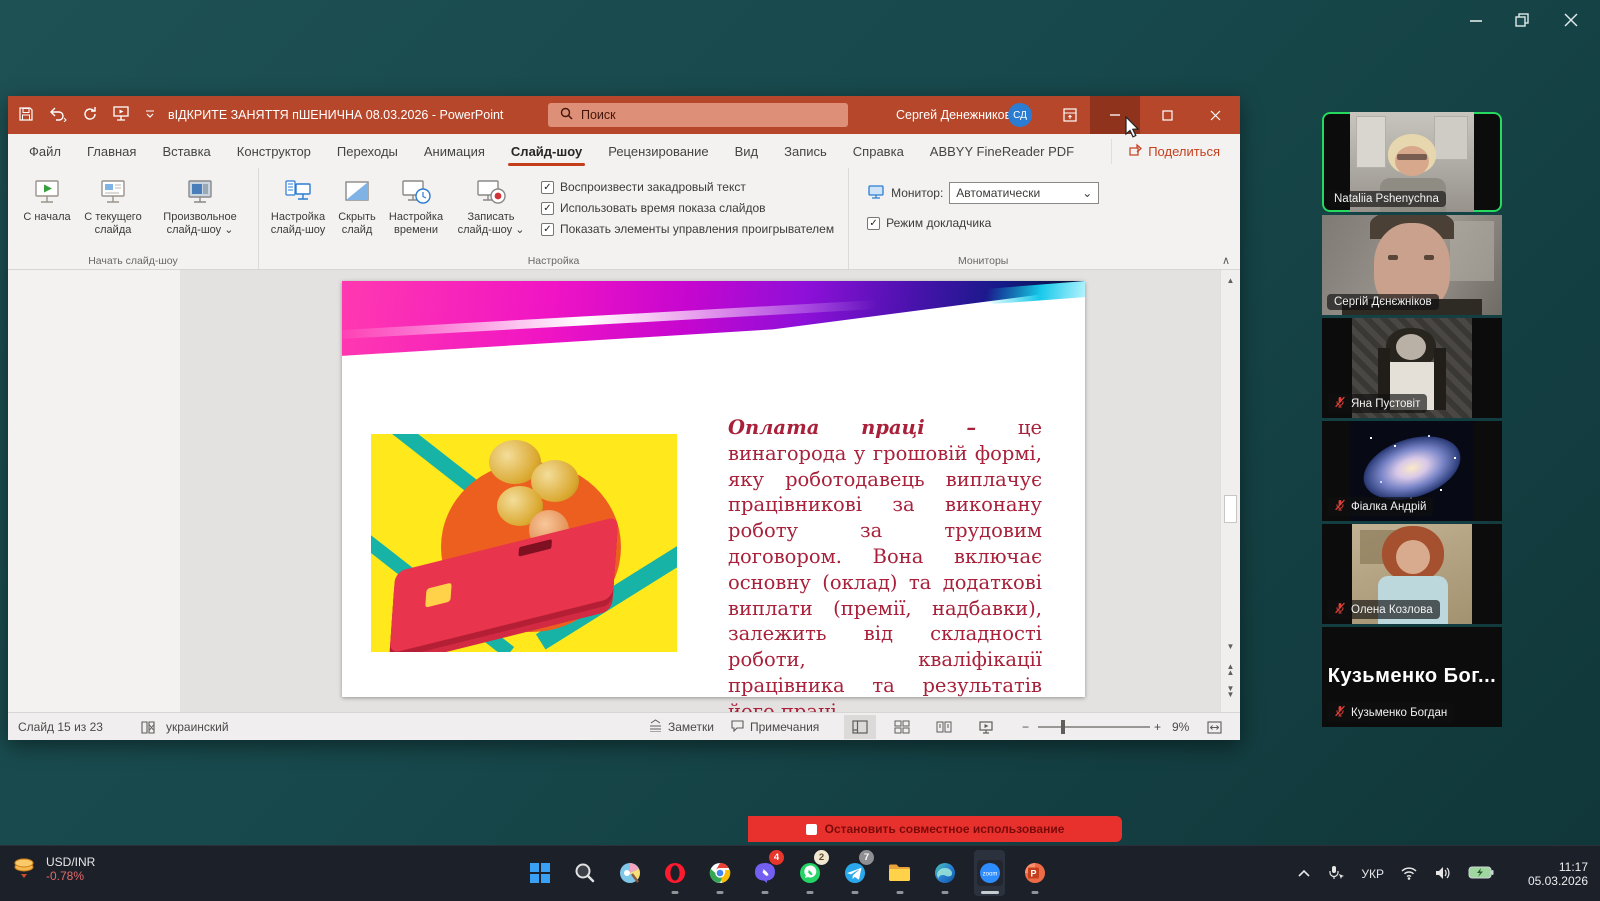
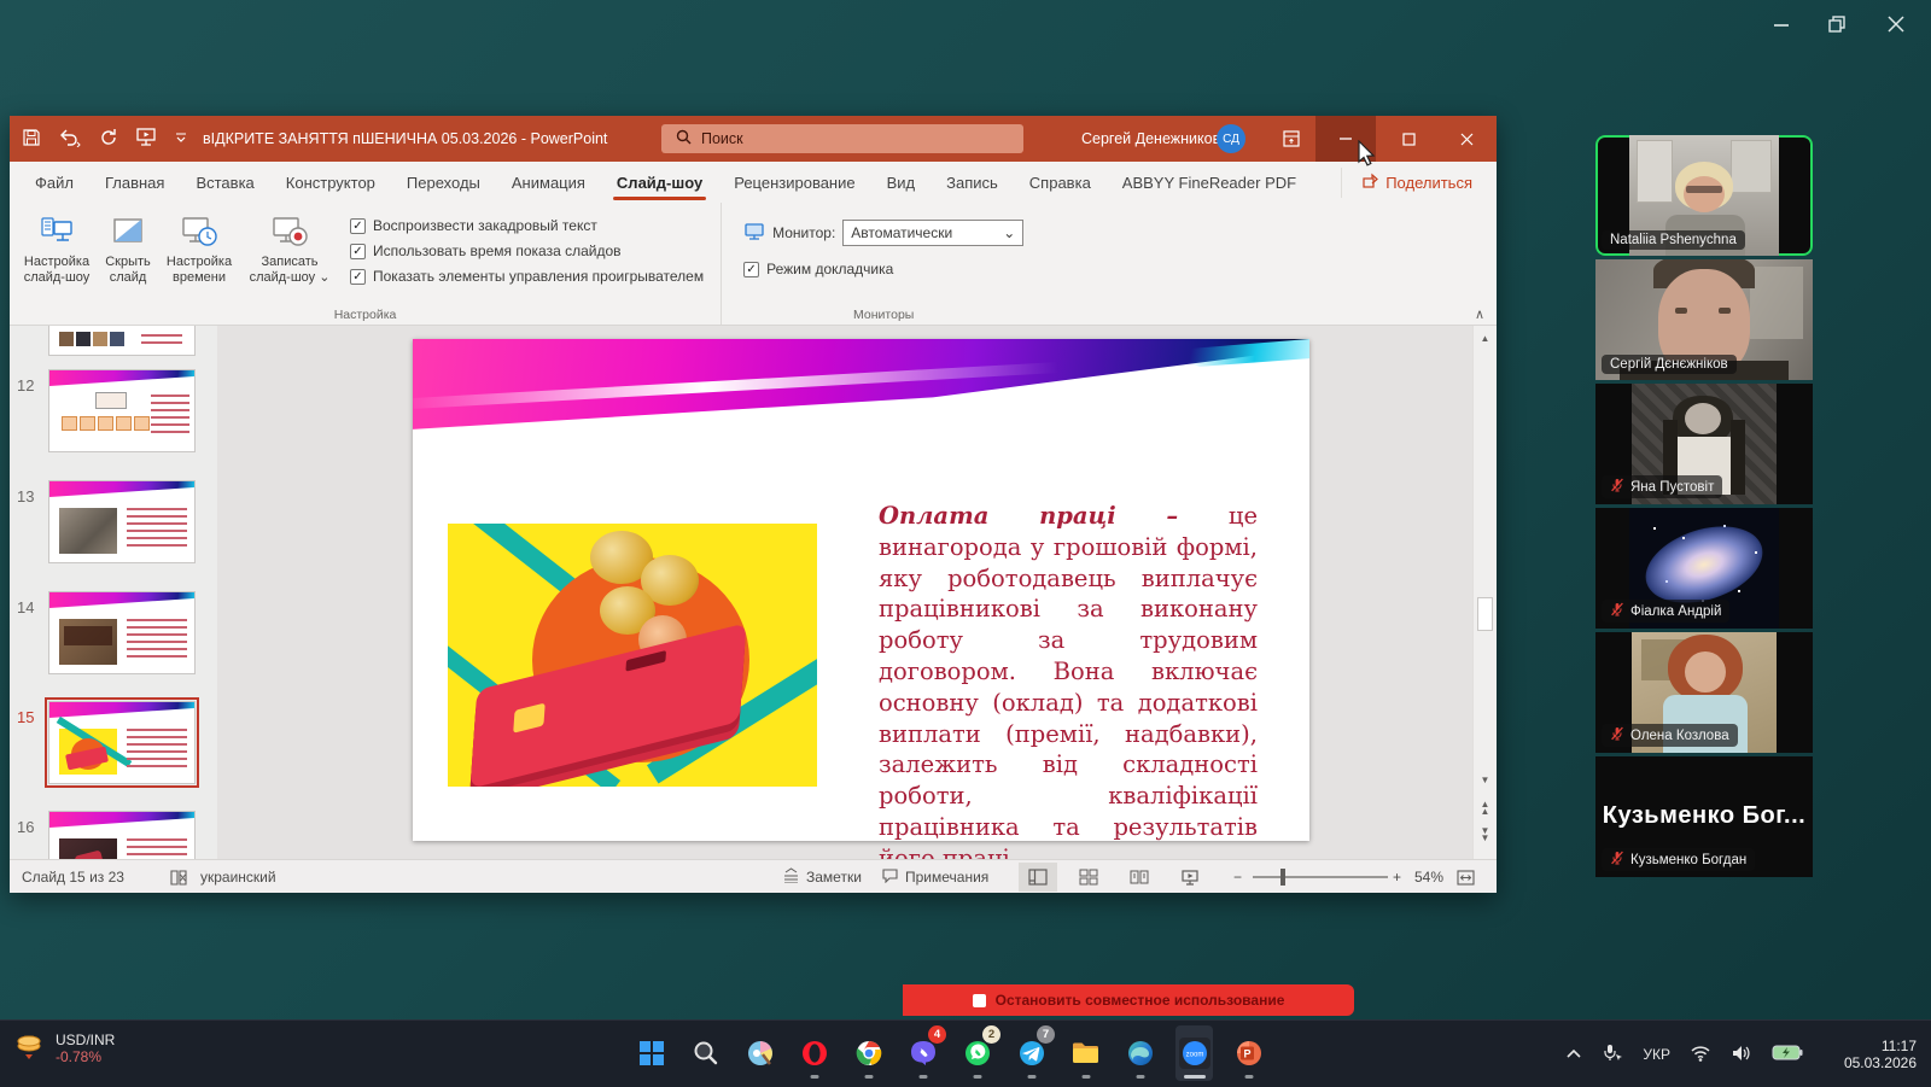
- вІДКРИТЕ ЗАНЯТТЯ пШЕНИЧНА 08.03.2026 - PowerPoint
+ вІДКРИТЕ ЗАНЯТТЯ пШЕНИЧНА 05.03.2026 - PowerPoint
  Поиск
  Сергей Денежнико
  СД
  Файл
  Главная
  Вставка
  Конструктор
  Переходы
  Анимация
  Слайд-шоу
  Рецензирование
  Вид
  Запись
  Справка
  ABBYY FineReader PDF
  Поделиться
- С начала
- С текущего слайда
- Произвольное слайд-шоу ⌄
- Начать слайд-шоу
  Настройка слайд-шоу
  Скрыть слайд
  Настройка времени
  Записать слайд-шоу ⌄
  ✓
  Воспроизвести закадровый текст
  ✓
  Использовать время показа слайдов
  ✓
  Показать элементы управления проигрывателем
  Настройка
  Монитор:
  Автоматически
  ⌄
  ✓
  Режим докладчика
  Мониторы
  ∧
+ 12
+ 13
+ 14
+ 15
+ 16
  Оплата праці – це винагорода у грошовій формі, яку роботодавець виплачує працівникові за виконану роботу за трудовим договором. Вона включає основну (оклад) та додаткові виплати (премії, надбавки), залежить від складності роботи, кваліфікації працівника та результатів
  ▲
  ▼
  ▲
  ▲
  ▼
  ▼
  Слайд 15 из 23
  украинский
  Заметки
  Примечания
  −
  +
- 9%
+ 54%
  Nataliia Pshenychna
  Сергій Дєнєжніков
  Яна Пустовіт
  Фіалка Андрій
  Олена Козлова
  Кузьменко Бог...
  Кузьменко Богдан
  Остановить совместное использование
  USD/INR
  -0.78%
  4
  2
  7
  P
  УКР
  11:17
  05.03.2026
